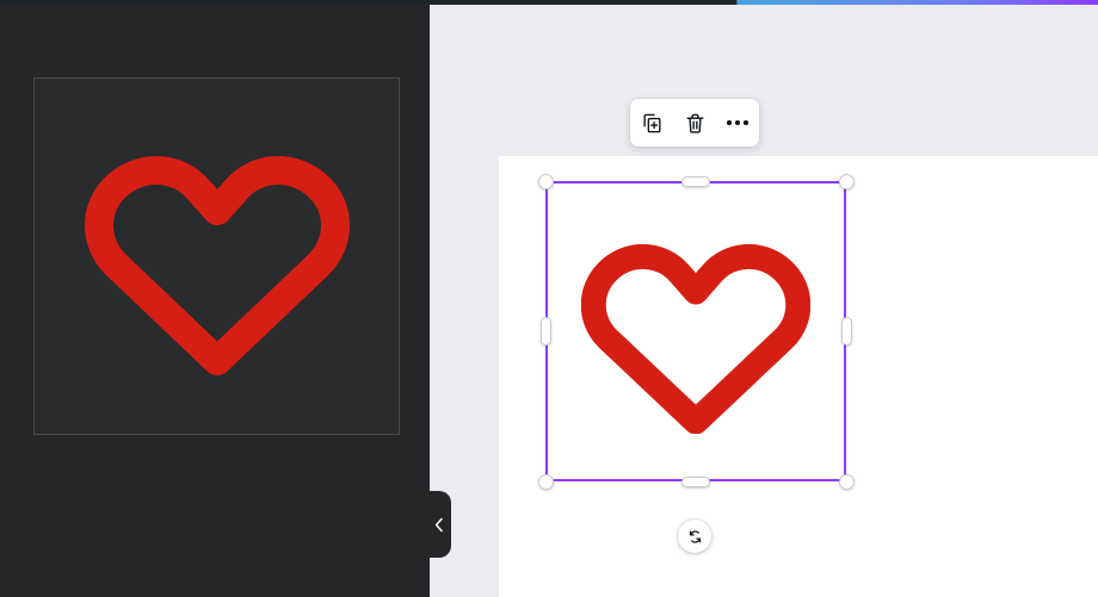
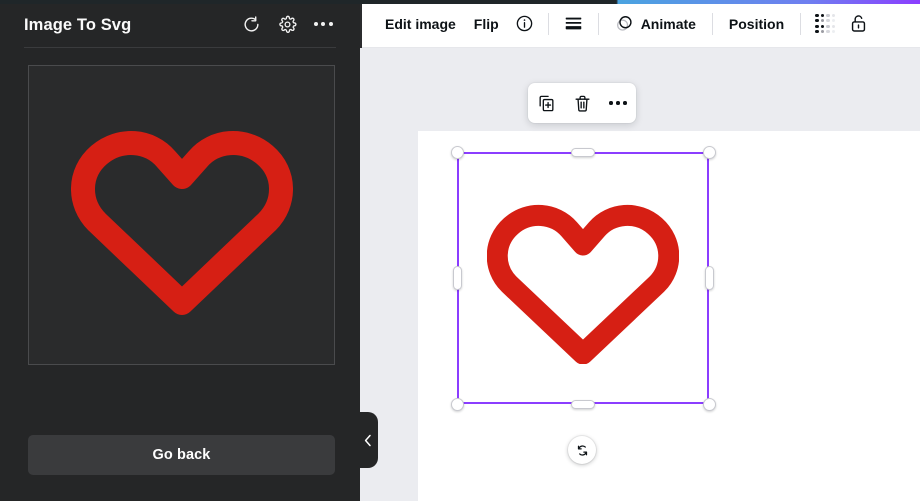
+ Edit image
+ Flip
+ Animate
+ Position
+ Image To Svg
+ Go back
